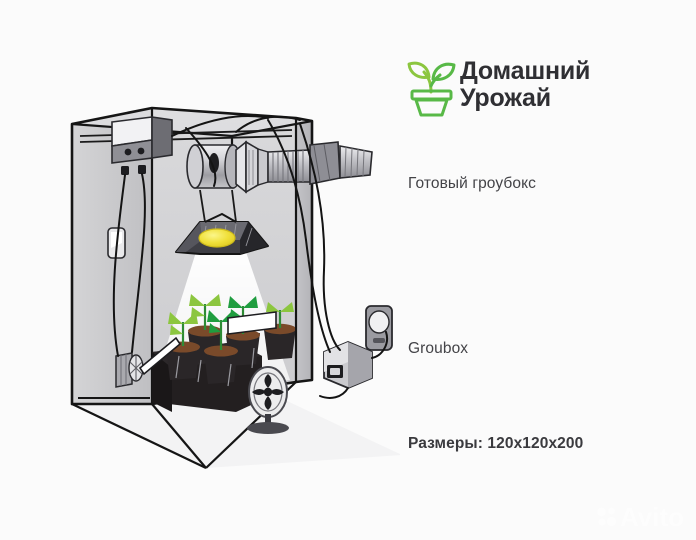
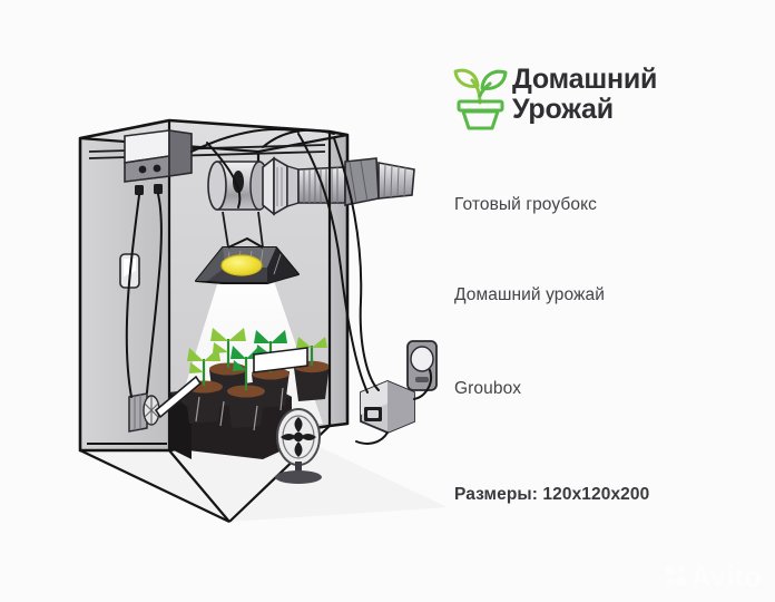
  Домашний
  Урожай
  Готовый гроубокс
+ Домашний урожай
  Groubox
  Размеры: 120x120x200
